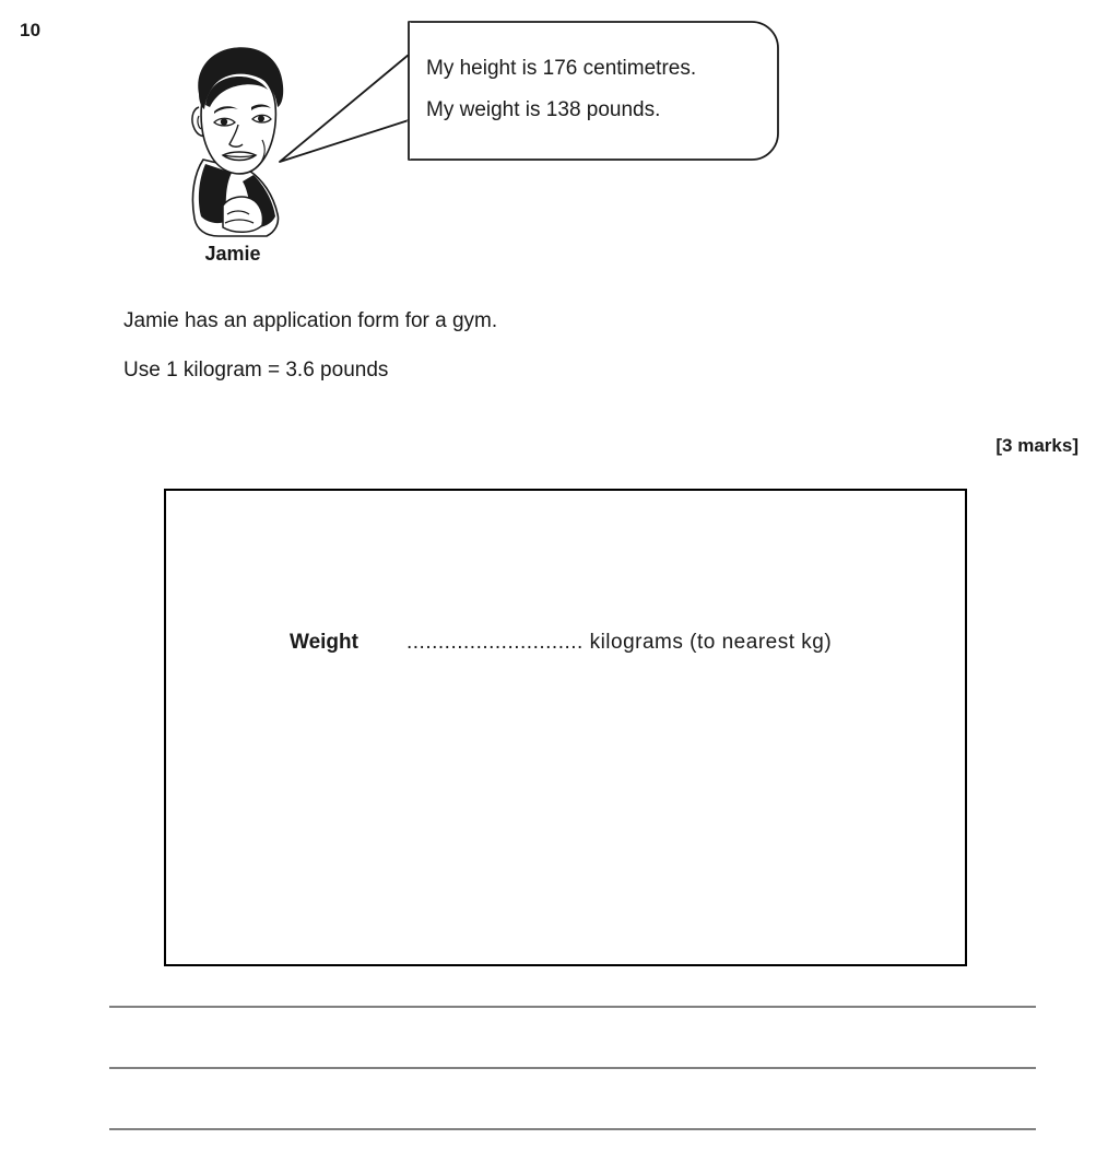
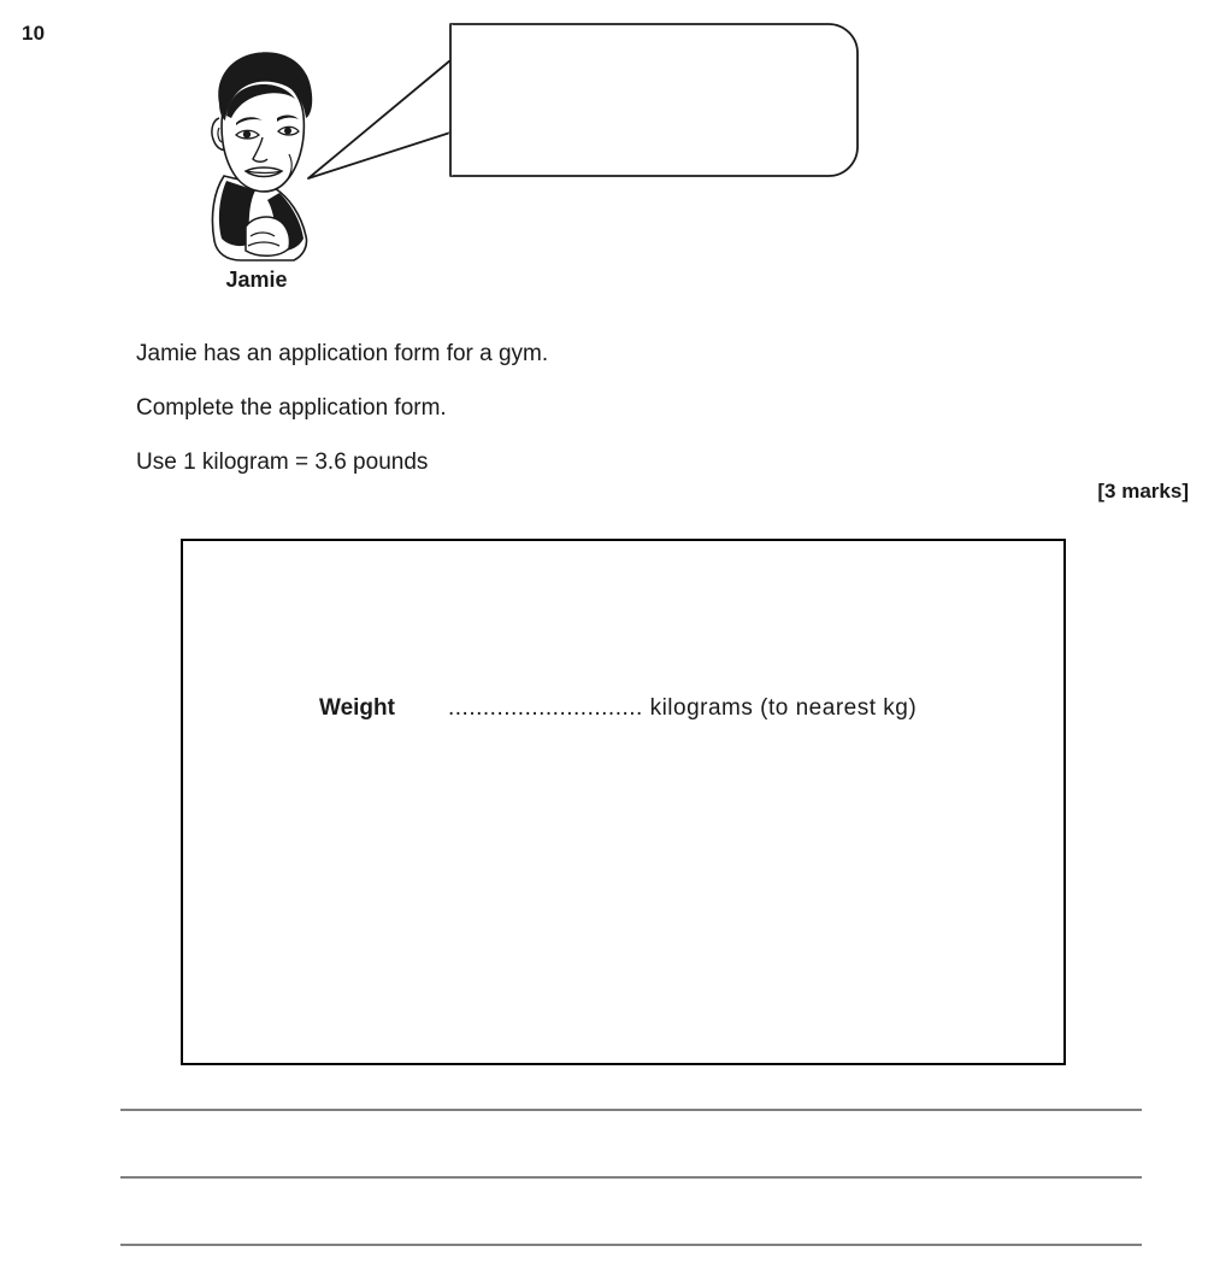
  10
  Jamie
- My height is 176 centimetres.
- My weight is 138 pounds.
  Jamie has an application form for a gym.
+ Complete the application form.
  Use 1 kilogram = 3.6 pounds
  [3 marks]
  Weight
  ............................ kilograms (to nearest kg)
